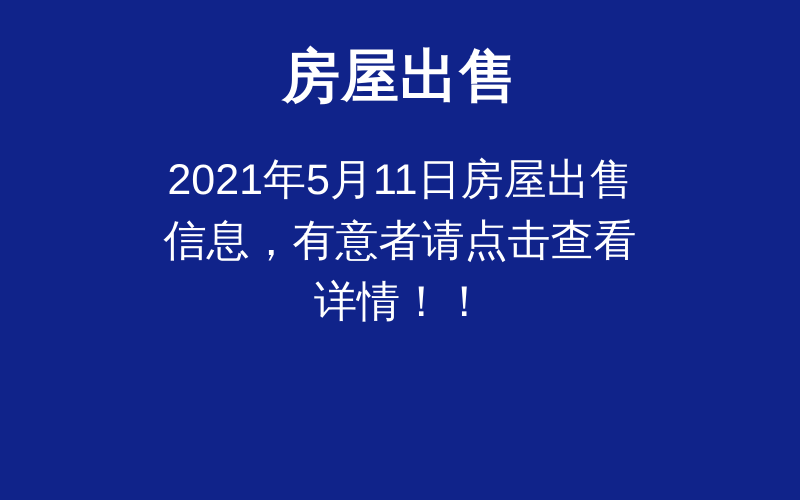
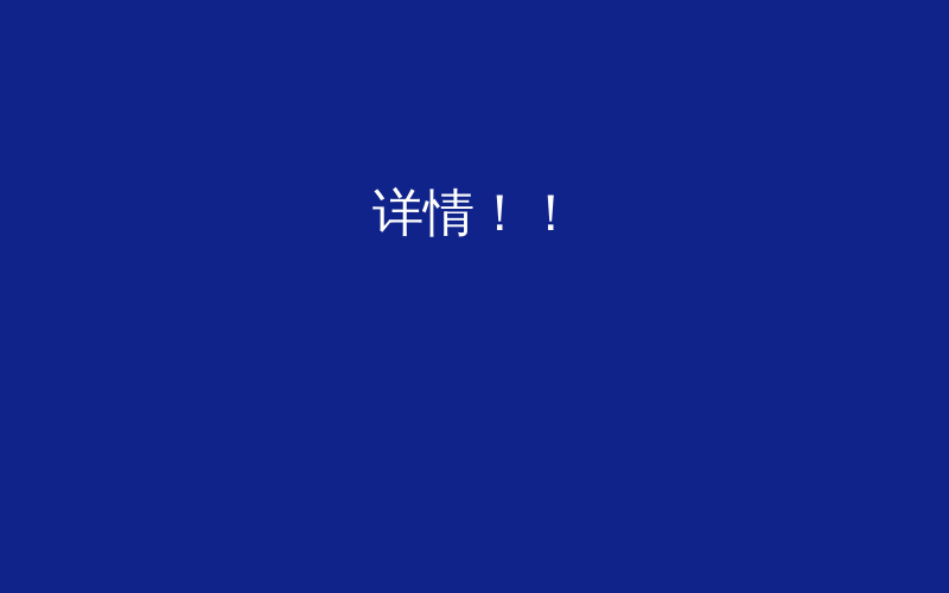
- 房屋出售
- 2021年5月11日房屋出售
- 信息，有意者请点击查看
  详情！！
